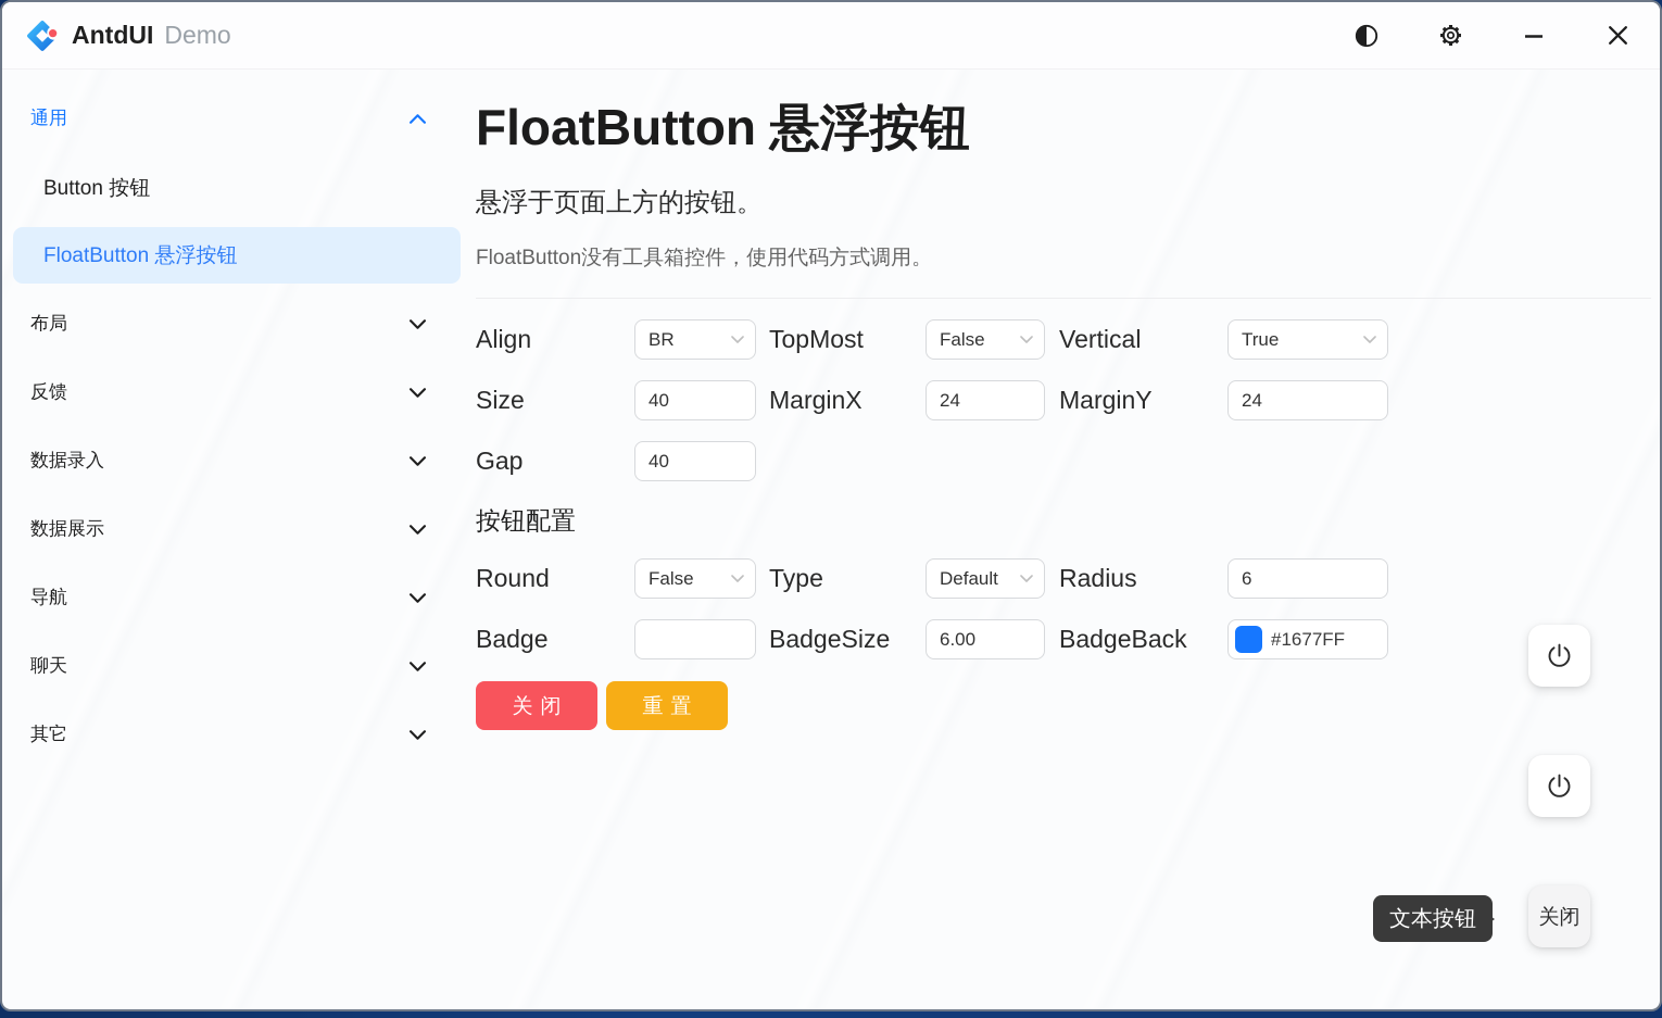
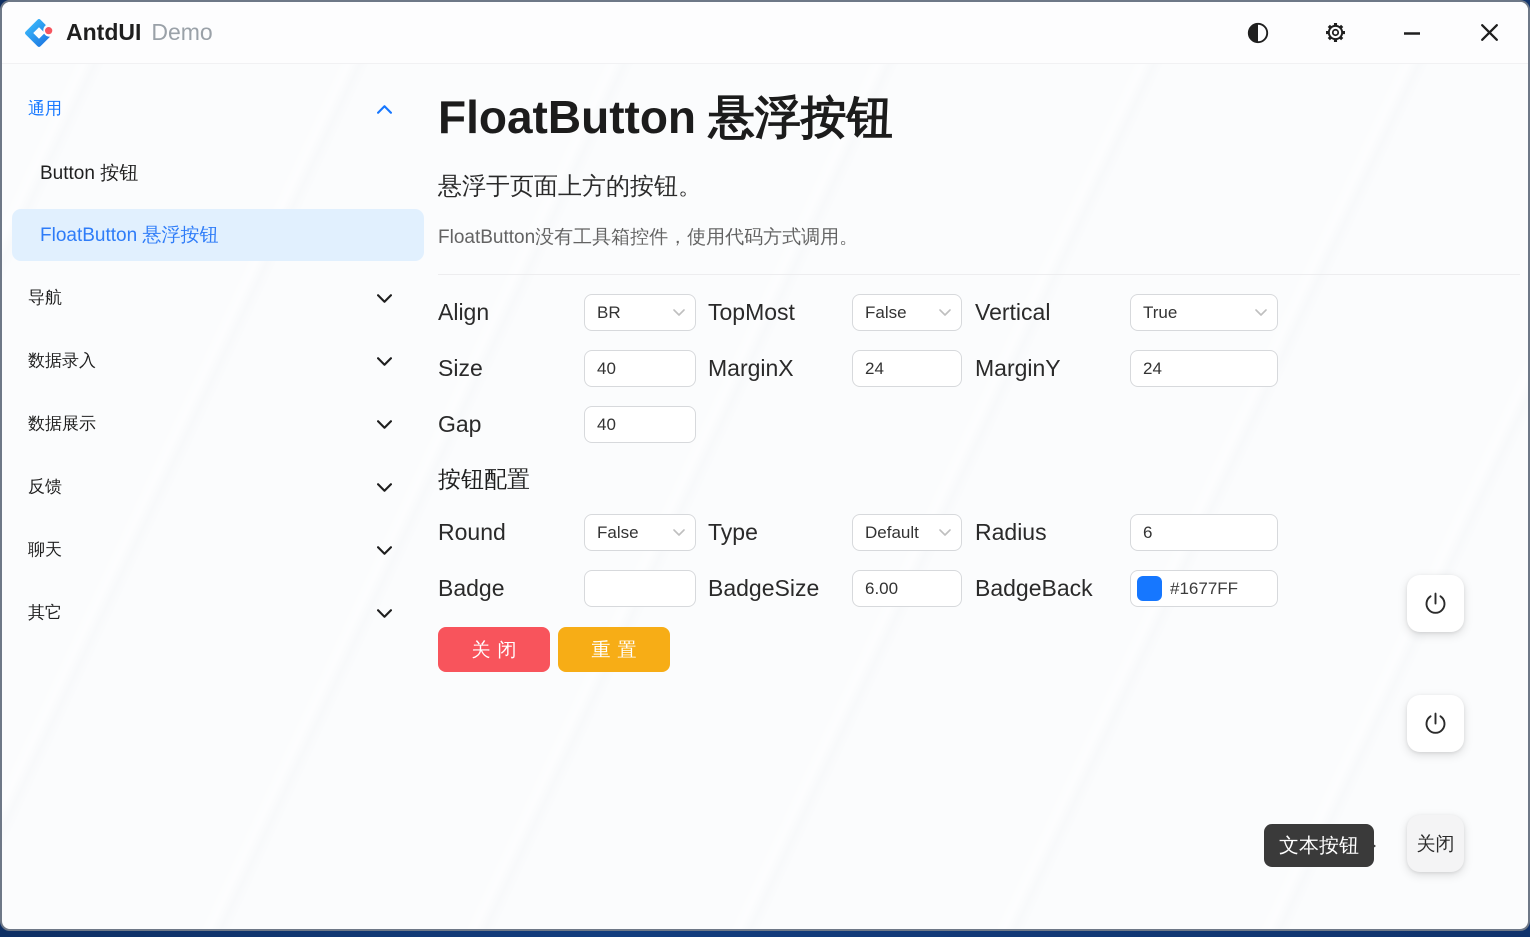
  AntdUI
  Demo
  通用
  Button 按钮
  FloatButton 悬浮按钮
- 布局
- 反馈
+ 导航
  数据录入
  数据展示
- 导航
+ 反馈
  聊天
  其它
  FloatButton 悬浮按钮
  悬浮于页面上方的按钮。
  FloatButton没有工具箱控件，使用代码方式调用。
  Align
  BR
  TopMost
  False
  Vertical
  True
  Size
  40
  MarginX
  24
  MarginY
  24
  Gap
  40
  按钮配置
  Round
  False
  Type
  Default
  Radius
  6
  Badge
  BadgeSize
  6.00
  BadgeBack
  #1677FF
  关闭
  重置
  文本按钮
  关闭
